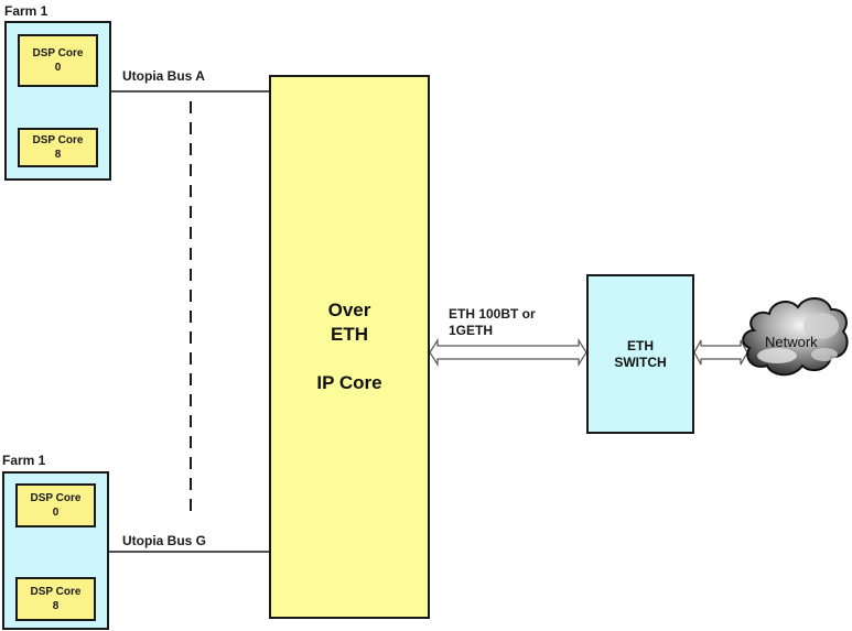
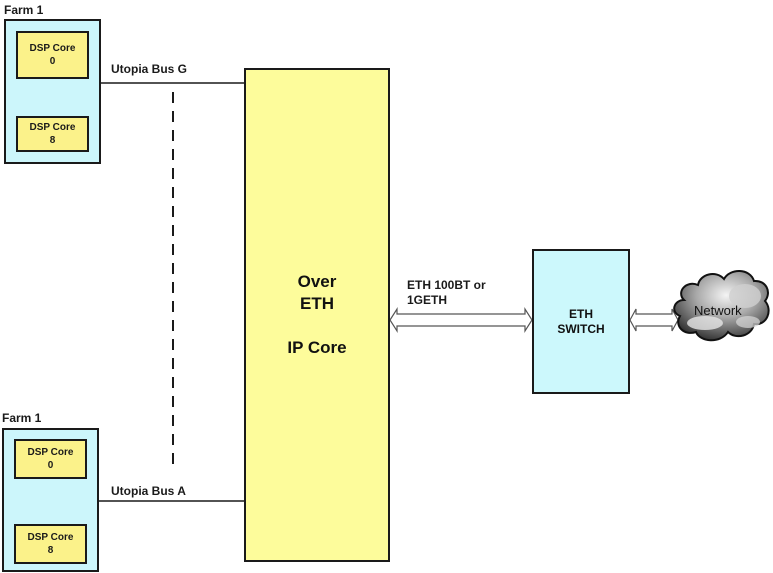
  Farm 1
  DSP Core
  0
  DSP Core
  8
- Utopia Bus A
+ Utopia Bus G
  Farm 1
  DSP Core
  0
  DSP Core
  8
- Utopia Bus G
+ Utopia Bus A
  Over
  ETH
  IP Core
  ETH 100BT or
  1GETH
  ETH
  SWITCH
  Network
